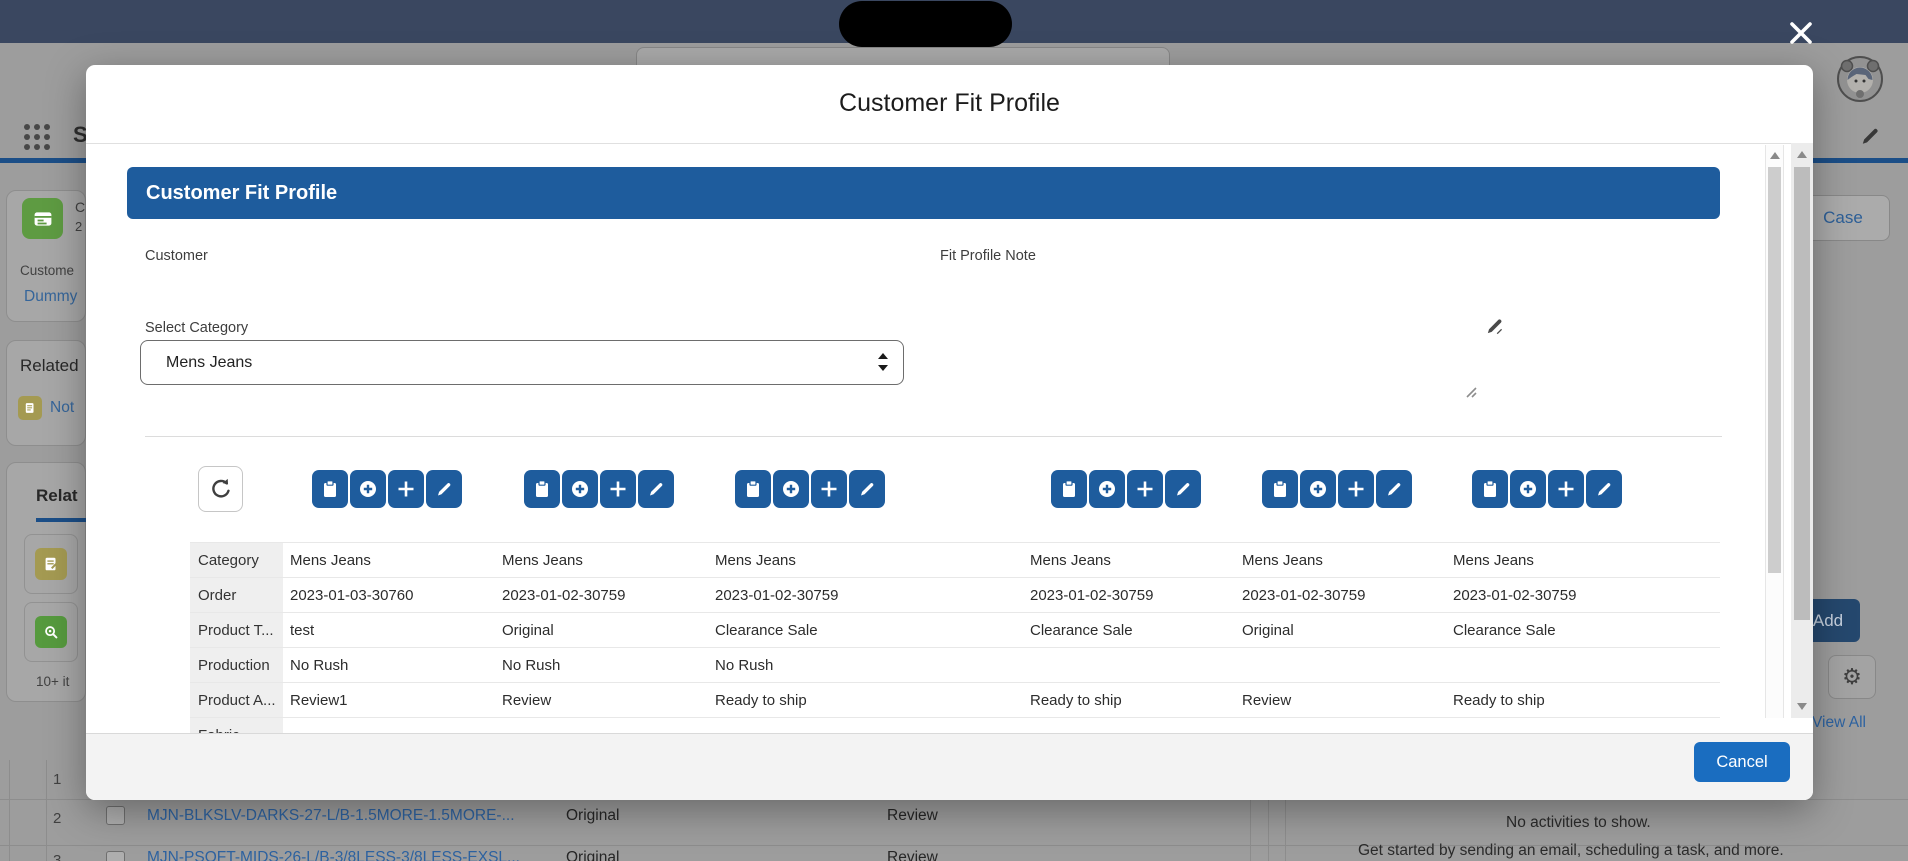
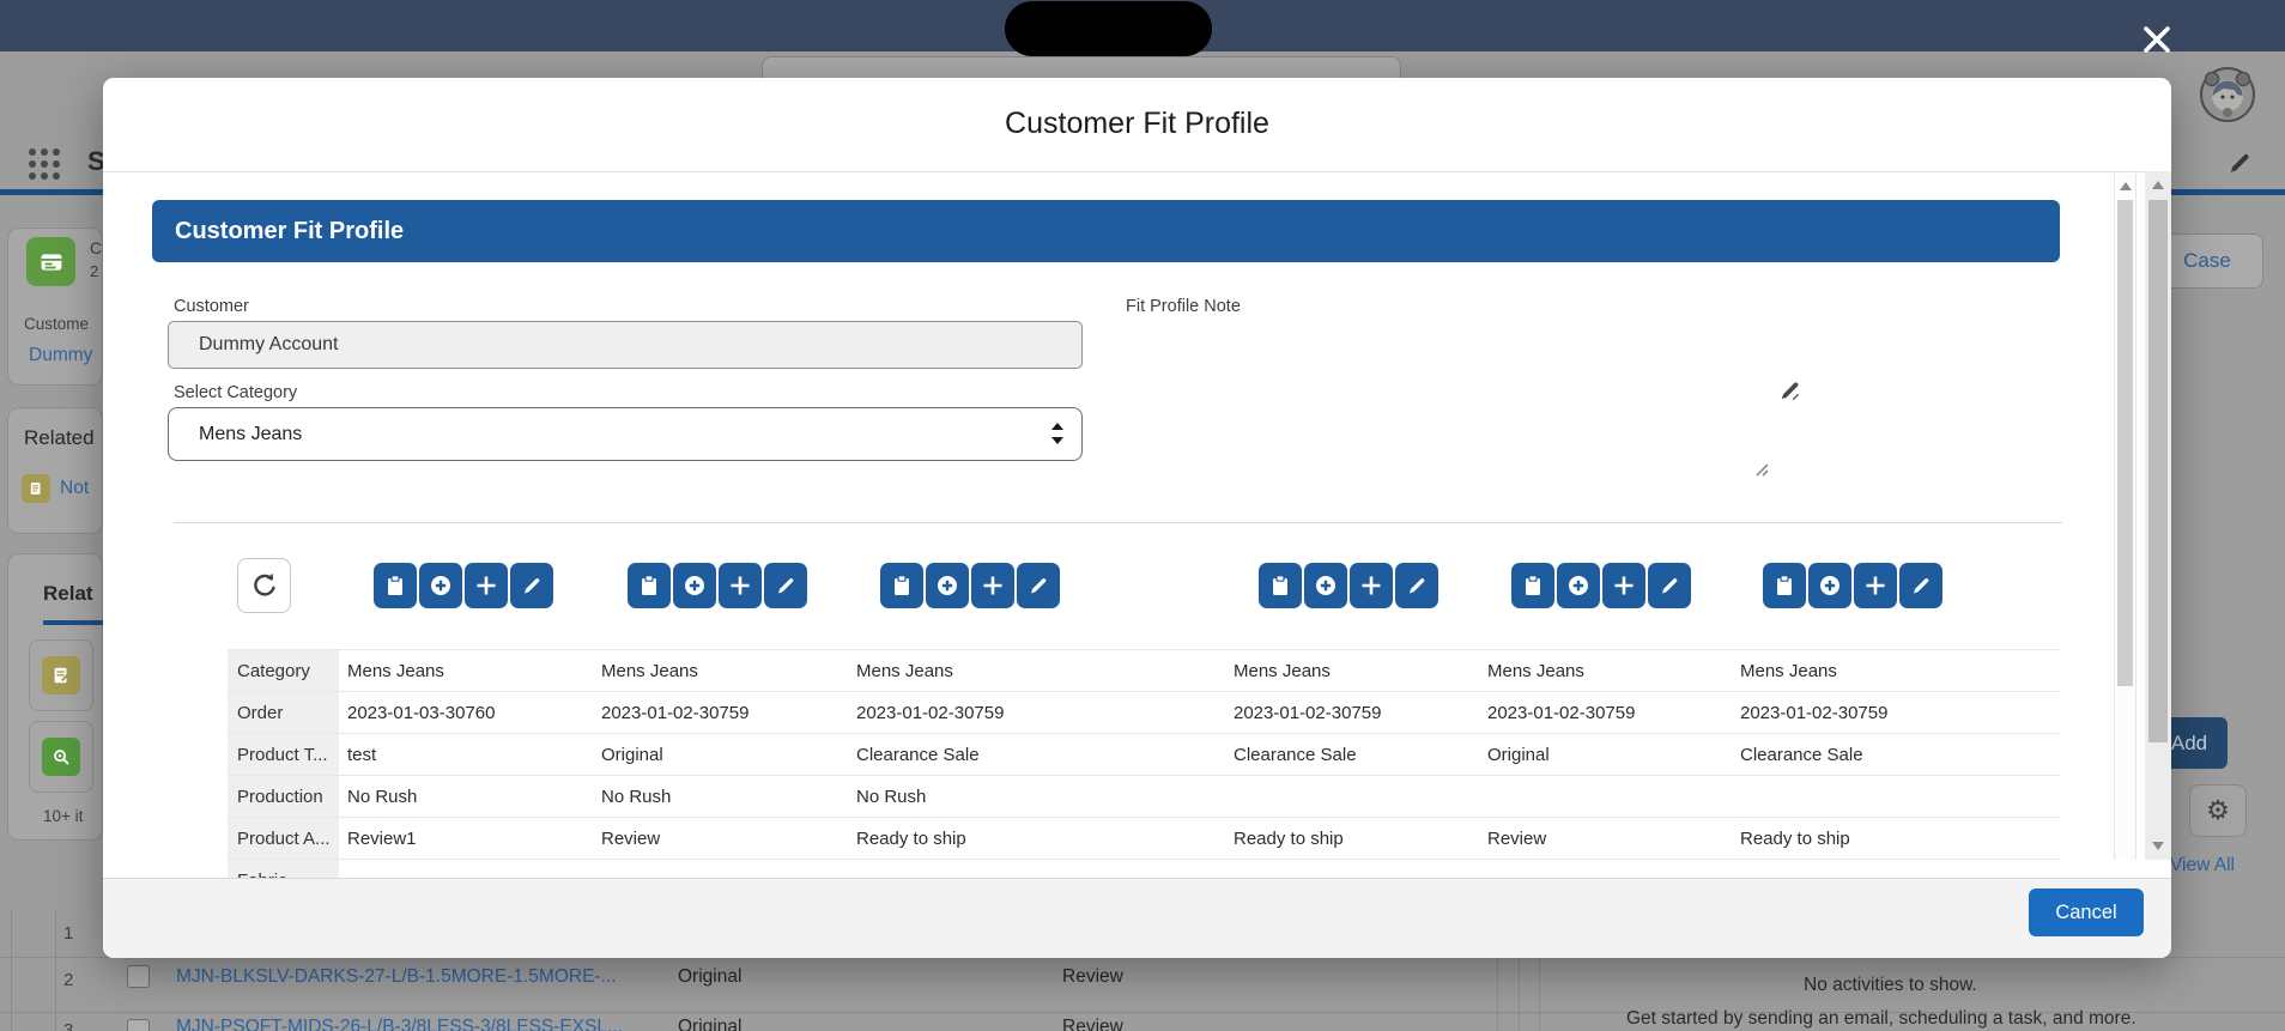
  S
  C
  2
  Custome
  Dummy
  Related
  Not
  Relat
  10+ it
  1
  2
  MJN-BLKSLV-DARKS-27-L/B-1.5MORE-1.5MORE-...
  Original
  Review
  MJN-PSOFT-MIDS-26-L/B-3/8LESS-3/8LESS-EXSL...
  Original
  Review
  Case
  Add
  ⚙
  View All
  No activities to show.
  Get started by sending an email, scheduling a task, and more.
  Customer Fit Profile
  Customer Fit Profile
  Customer
+ Dummy Account
  Select Category
  Mens Jeans
  Fit Profile Note
  Category
  Mens Jeans
  Mens Jeans
  Mens Jeans
  Mens Jeans
  Mens Jeans
  Mens Jeans
  Order
  2023-01-03-30760
  2023-01-02-30759
  2023-01-02-30759
  2023-01-02-30759
  2023-01-02-30759
  2023-01-02-30759
  Product T...
  test
  Original
  Clearance Sale
  Clearance Sale
  Original
  Clearance Sale
  Production
  No Rush
  No Rush
  No Rush
  Product A...
  Review1
  Review
  Ready to ship
  Ready to ship
  Review
  Ready to ship
  Cancel
